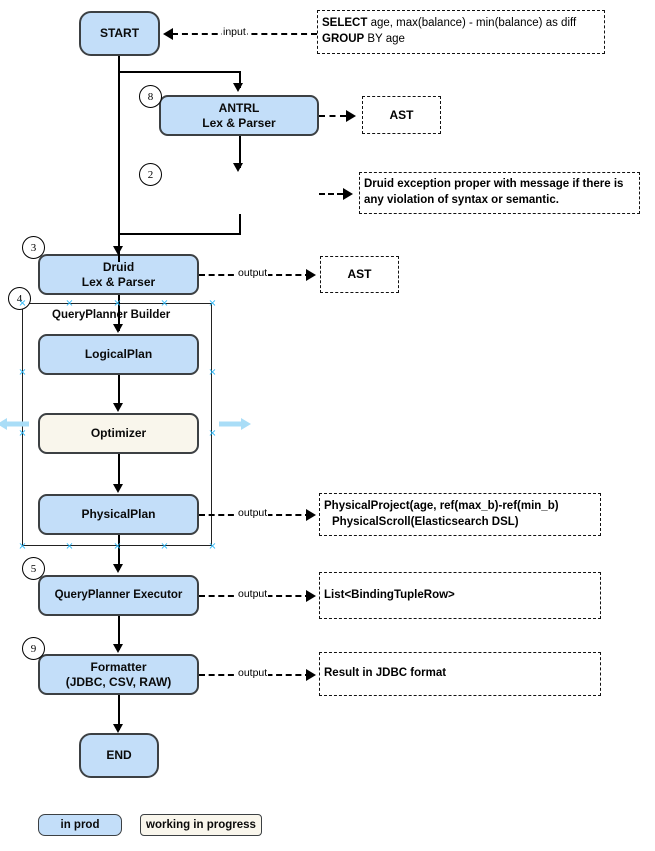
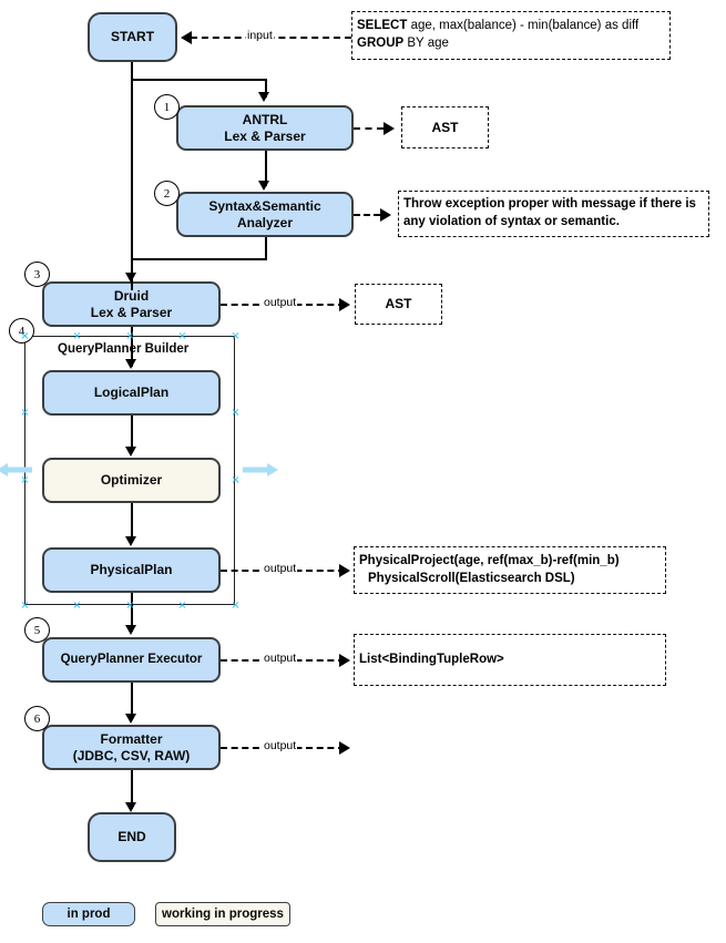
  START
  input
  SELECT age, max(balance) - min(balance) as diff
  GROUP BY age
- 8
+ 1
  ANTRL
  Lex & Parser
  AST
  2
+ Syntax&Semantic
+ Analyzer
- Druid exception proper with message if there is
+ Throw exception proper with message if there is
  any violation of syntax or semantic.
  3
  Druid
  Lex & Parser
  output
  AST
  4
  QueryPlanner Builder
  ×
  ×
  ×
  ×
  ×
  ×
  ×
  ×
  ×
  ×
  ×
  ×
  ×
  ×
  LogicalPlan
  Optimizer
  PhysicalPlan
  output
  PhysicalProject(age, ref(max_b)-ref(min_b)
  PhysicalScroll(Elasticsearch DSL)
  5
  QueryPlanner Executor
  output
  List<BindingTupleRow>
- 9
+ 6
  Formatter
  (JDBC, CSV, RAW)
  output
- Result in JDBC format
  END
  in prod
  working in progress
